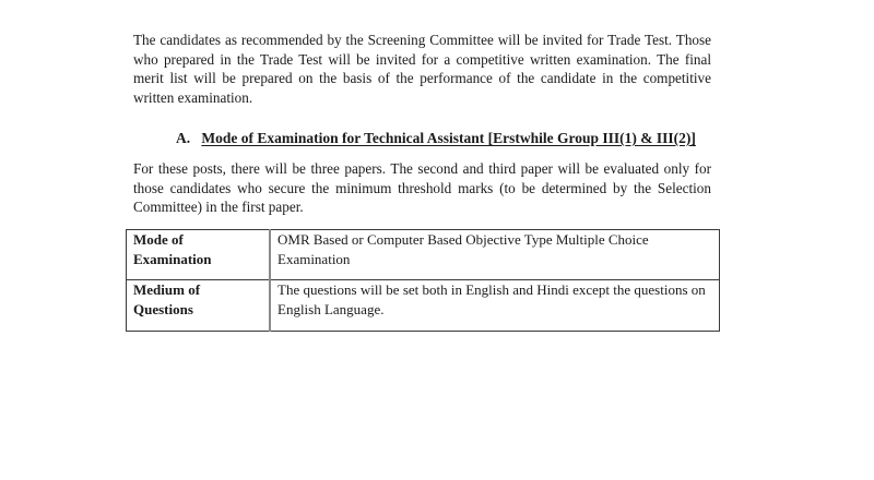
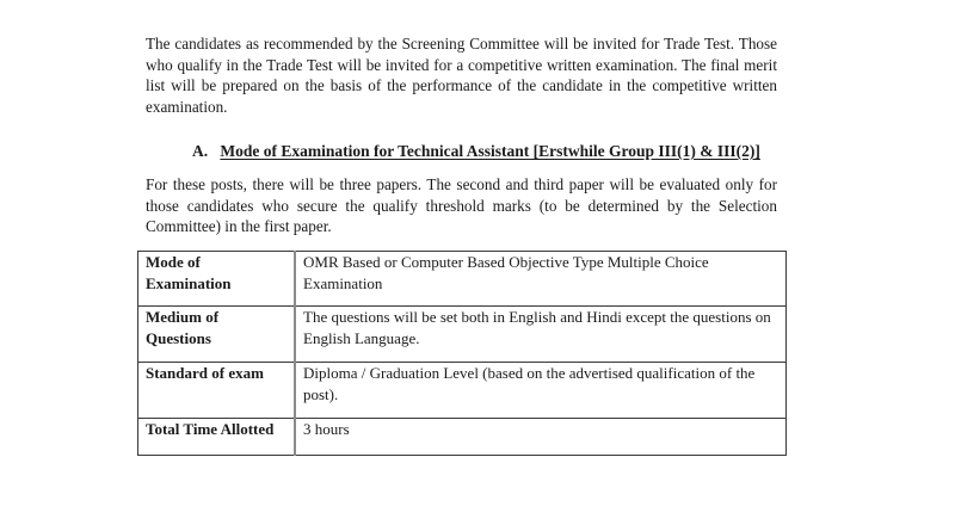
- The candidates as recommended by the Screening Committee will be invited for Trade Test. Those who prepared in the Trade Test will be invited for a competitive written examination. The final merit list will be prepared on the basis of the performance of the candidate in the competitive written examination.
+ The candidates as recommended by the Screening Committee will be invited for Trade Test. Those who qualify in the Trade Test will be invited for a competitive written examination. The final merit list will be prepared on the basis of the performance of the candidate in the competitive written examination.
  A. Mode of Examination for Technical Assistant [Erstwhile Group III(1) & III(2)]
- For these posts, there will be three papers. The second and third paper will be evaluated only for those candidates who secure the minimum threshold marks (to be determined by the Selection Committee) in the first paper.
+ For these posts, there will be three papers. The second and third paper will be evaluated only for those candidates who secure the qualify threshold marks (to be determined by the Selection Committee) in the first paper.
  Mode of Examination	OMR Based or Computer Based Objective Type Multiple Choice Examination
  Medium of Questions	The questions will be set both in English and Hindi except the questions on English Language.
+ Standard of exam	Diploma / Graduation Level (based on the advertised qualification of the post).
+ Total Time Allotted	3 hours
